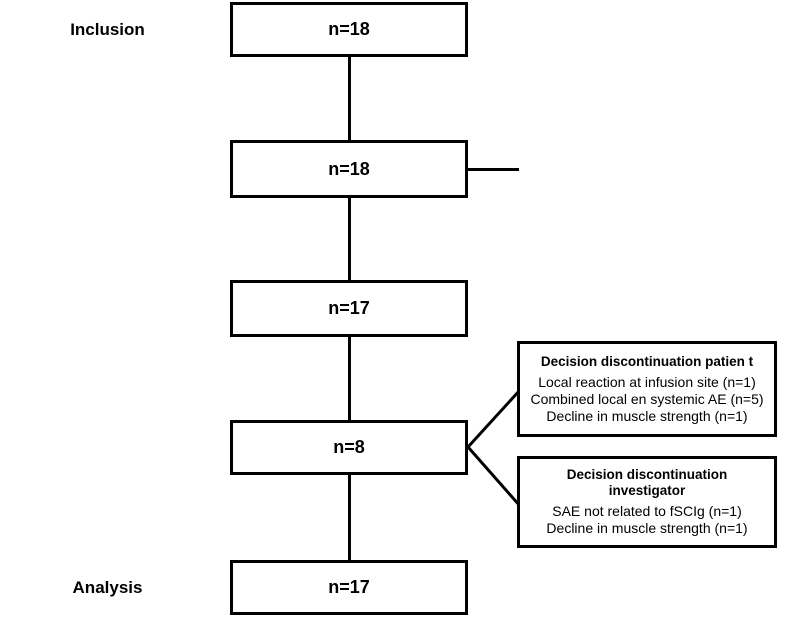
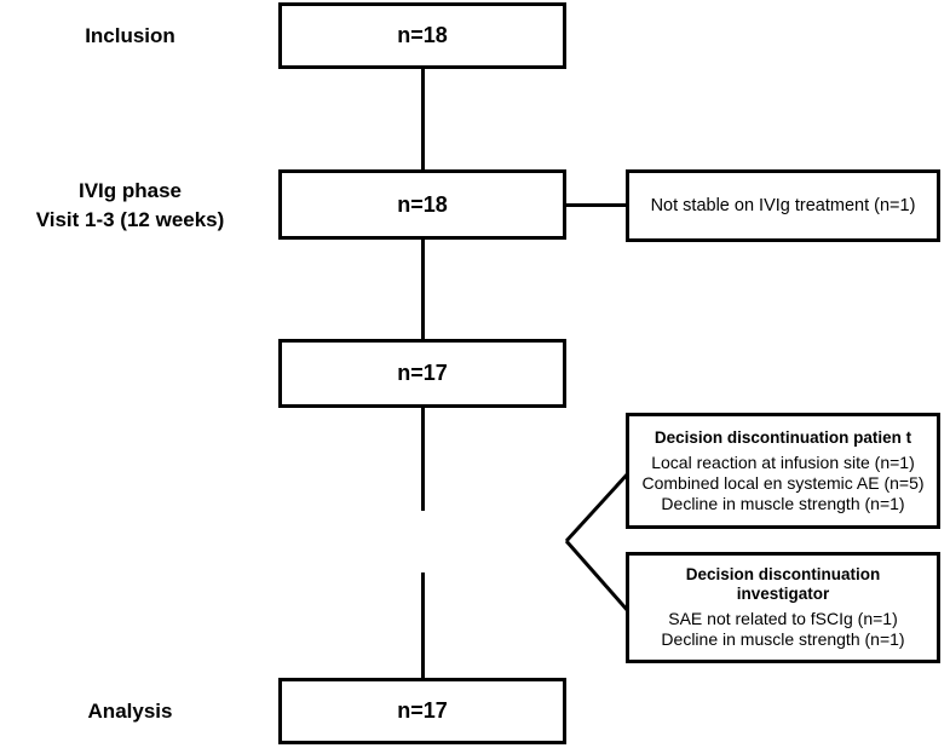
  Inclusion
+ IVIg phase
+ Visit 1-3 (12 weeks)
  Analysis
  n=18
  n=18
  n=17
- n=8
  n=17
+ Not stable on IVIg treatment (n=1)
  Decision discontinuation patien t
  Local reaction at infusion site (n=1)
  Combined local en systemic AE (n=5)
  Decline in muscle strength (n=1)
  Decision discontinuation
  investigator
  SAE not related to fSCIg (n=1)
  Decline in muscle strength (n=1)
